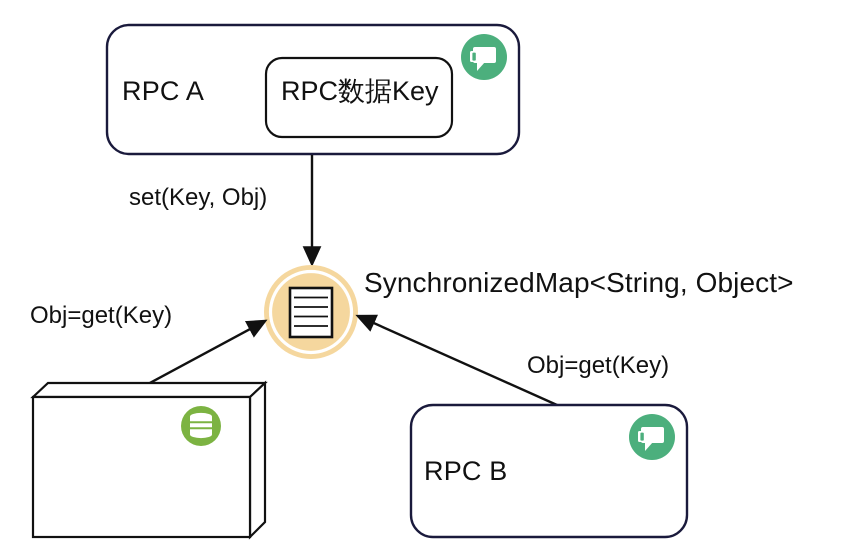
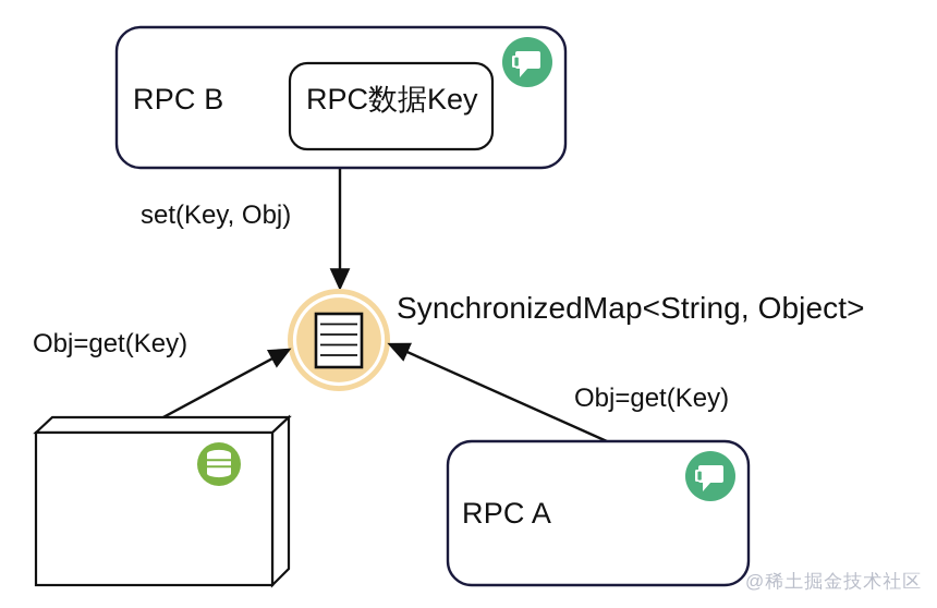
- RPC A
+ RPC B
  RPC数据Key
  set(Key, Obj)
  SynchronizedMap<String, Object>
  Obj=get(Key)
  Obj=get(Key)
- RPC B
+ RPC A
+ @稀土掘金技术社区
